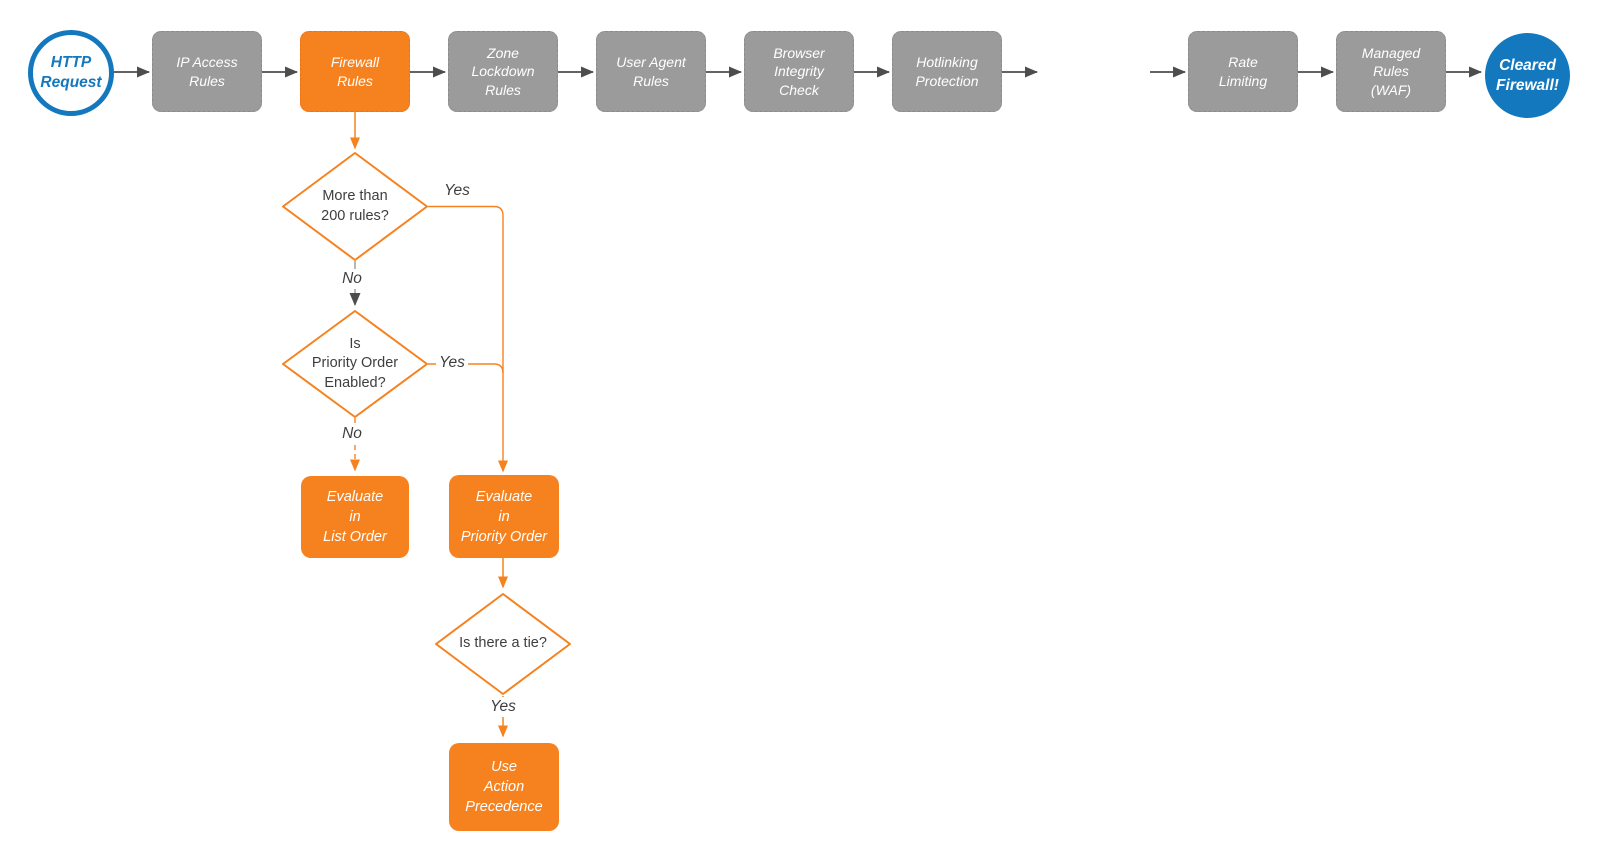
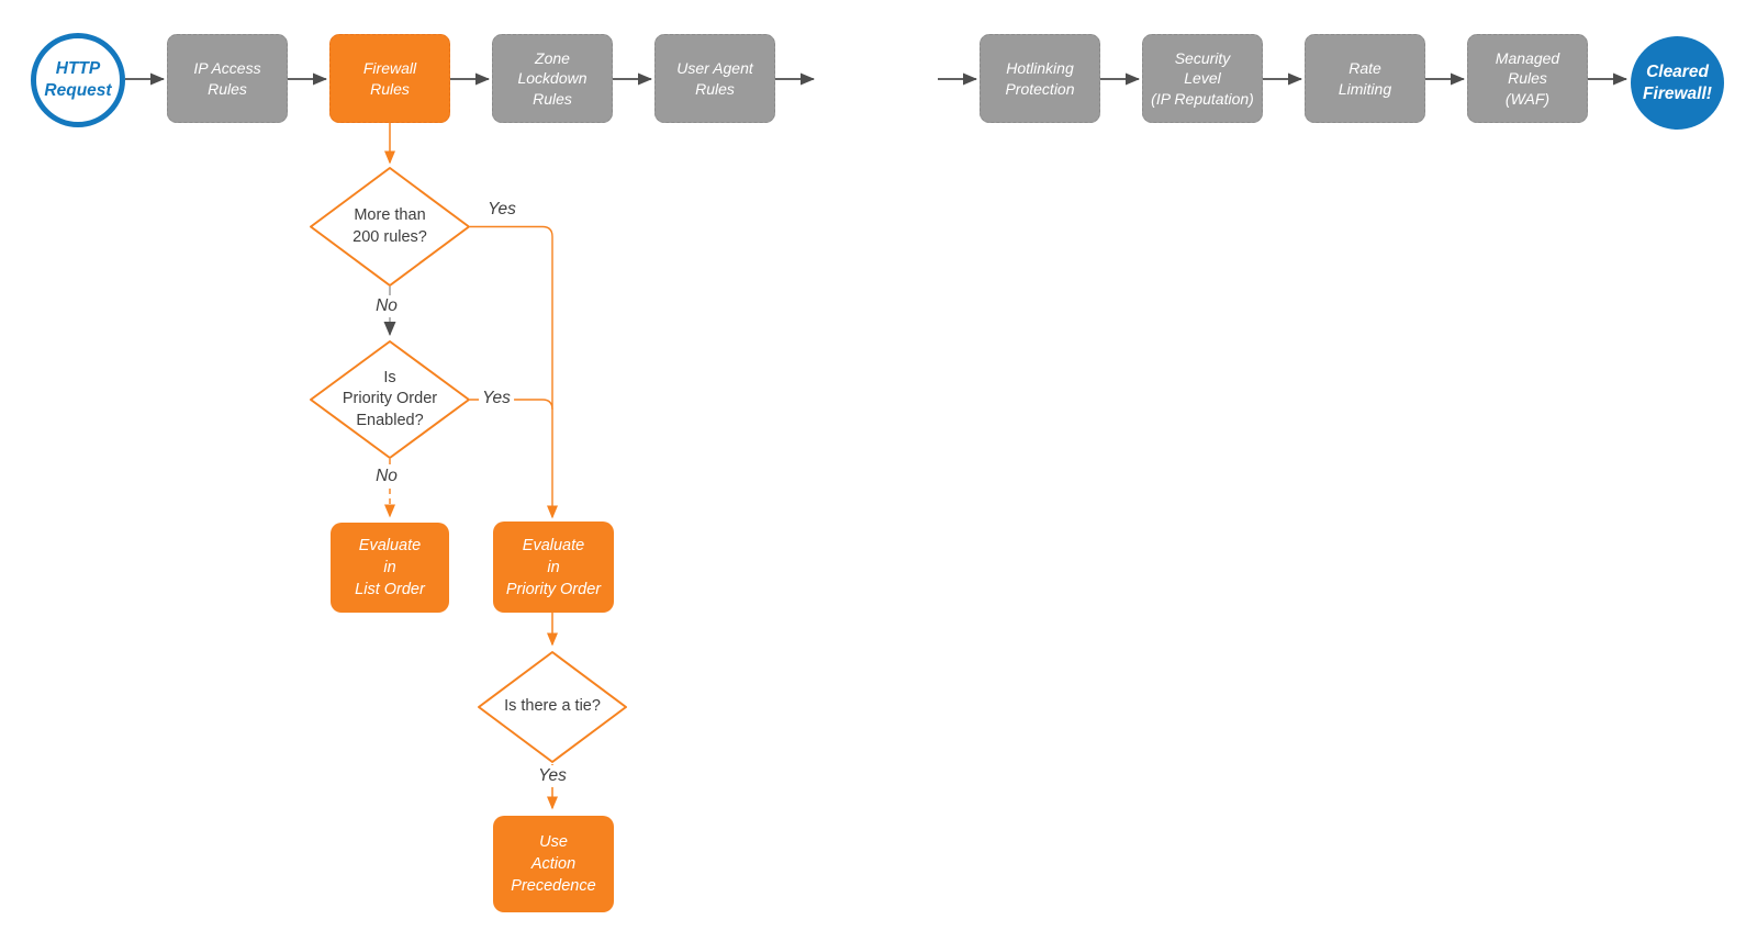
  HTTP
  Request
  IP Access
  Rules
  Firewall
  Rules
  Zone
  Lockdown
  Rules
  User Agent
  Rules
- Browser
- Integrity
- Check
  Hotlinking
  Protection
+ Security
+ Level
+ (IP Reputation)
  Rate
  Limiting
  Managed
  Rules
  (WAF)
  Cleared
  Firewall!
  More than
  200 rules?
  Is
  Priority Order
  Enabled?
  Is there a tie?
  Evaluate
  in
  List Order
  Evaluate
  in
  Priority Order
  Use
  Action
  Precedence
  Yes
  No
  Yes
  No
  Yes
